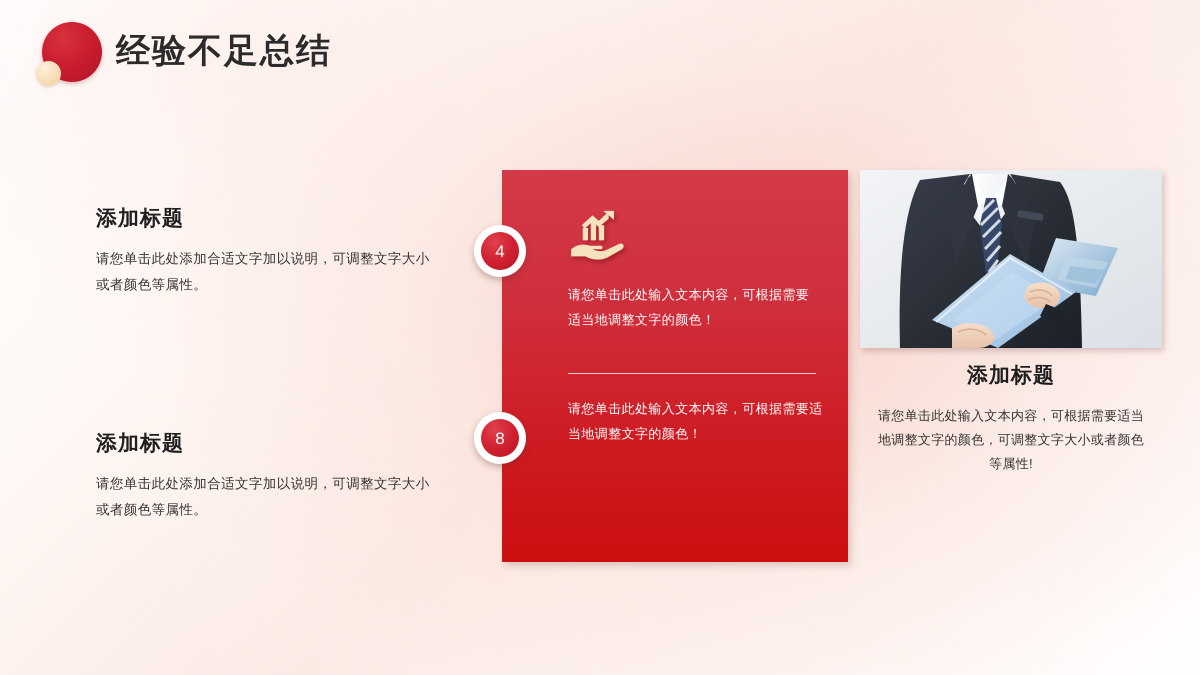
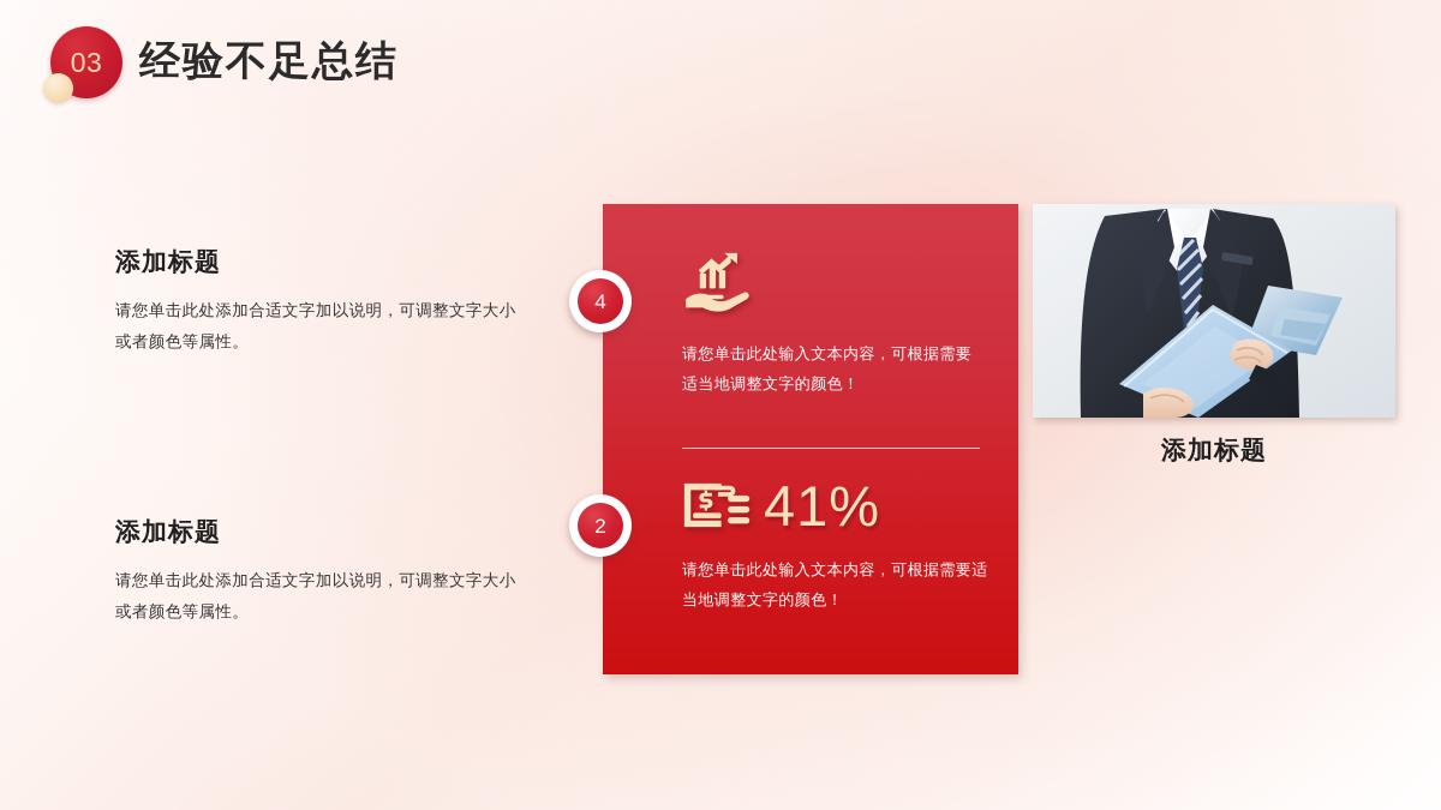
+ 03
  经验不足总结
  添加标题
  请您单击此处添加合适文字加以说明，可调整文字大小或者颜色等属性。
  添加标题
  请您单击此处添加合适文字加以说明，可调整文字大小或者颜色等属性。
  请您单击此处输入文本内容，可根据需要适当地调整文字的颜色！
+ 41%
  请您单击此处输入文本内容，可根据需要适当地调整文字的颜色！
  4
- 8
+ 2
  添加标题
- 请您单击此处输入文本内容，可根据需要适当地调整文字的颜色，可调整文字大小或者颜色等属性!
